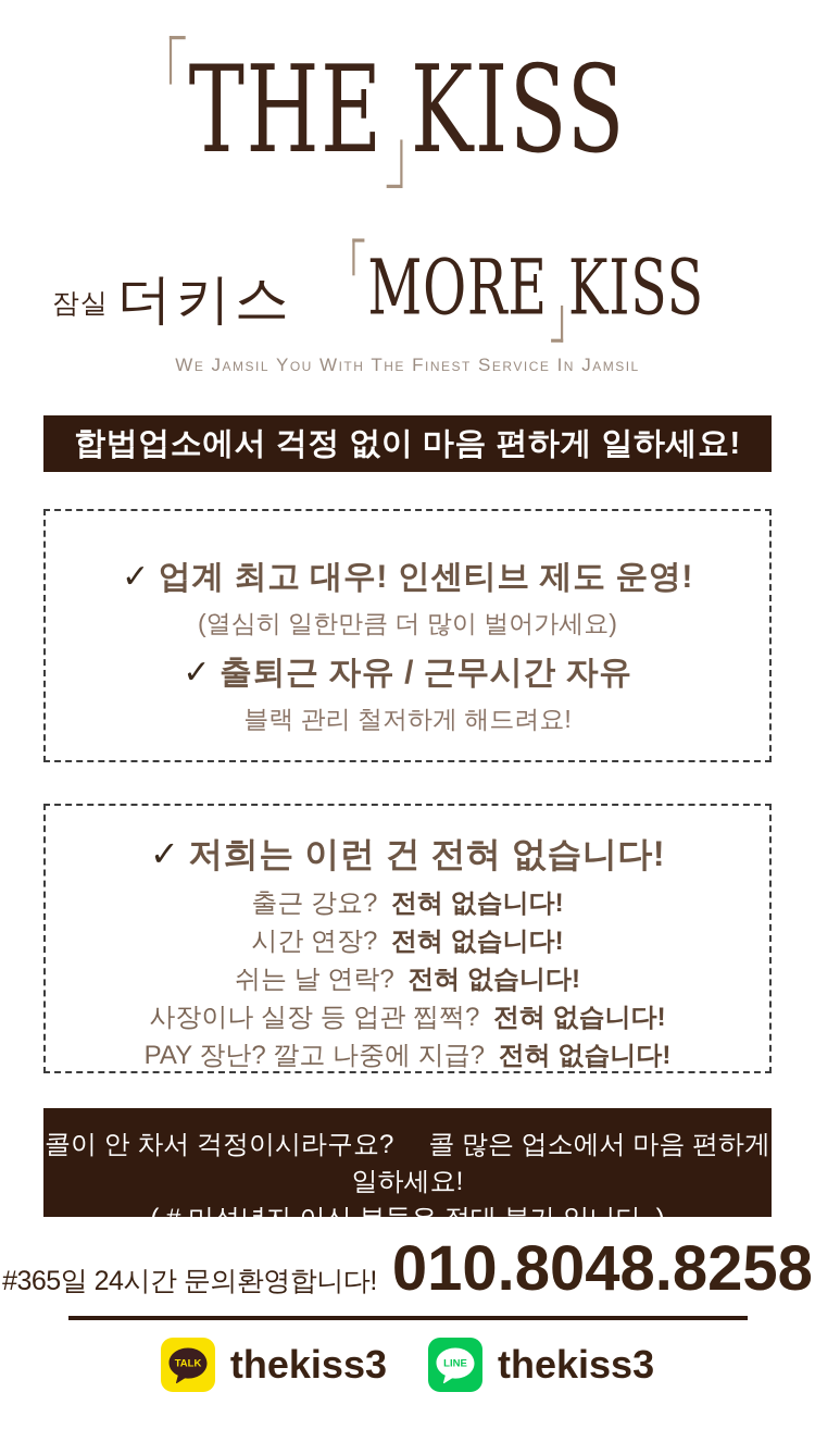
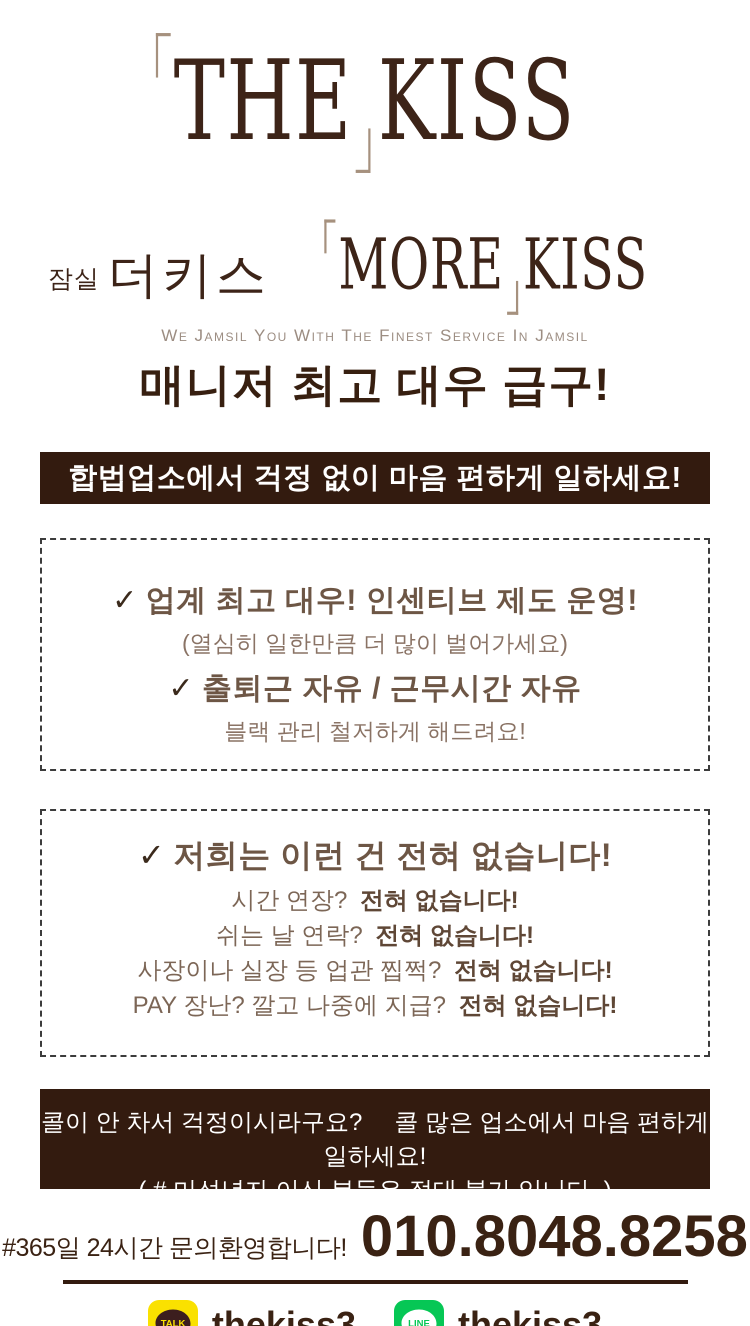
  THE KISS
  잠실
  더키스
  MORE KISS
  We Jamsil You With The Finest Service In Jamsil
+ 매니저 최고 대우 급구!
  합법업소에서 걱정 없이 마음 편하게 일하세요!
  ✓ 업계 최고 대우! 인센티브 제도 운영!
  (열심히 일한만큼 더 많이 벌어가세요)
  ✓ 출퇴근 자유 / 근무시간 자유
  블랙 관리 철저하게 해드려요!
  ✓ 저희는 이런 건 전혀 없습니다!
- 출근 강요? 전혀 없습니다!
  시간 연장? 전혀 없습니다!
  쉬는 날 연락? 전혀 없습니다!
  사장이나 실장 등 업관 찝쩍? 전혀 없습니다!
  PAY 장난? 깔고 나중에 지급? 전혀 없습니다!
  콜이 안 차서 걱정이시라구요? 콜 많은 업소에서 마음 편하게 일하세요!
  ( # 미성년자 이신 분들은 절대 불가 입니다. )
  #365일 24시간 문의환영합니다!
  010.8048.8258
  TALK
  thekiss3
  LINE
  thekiss3
